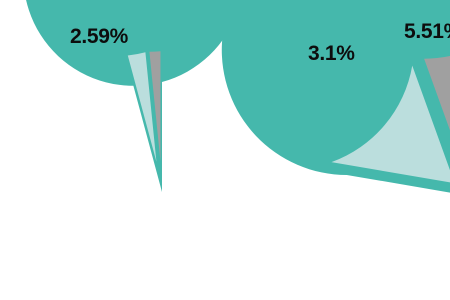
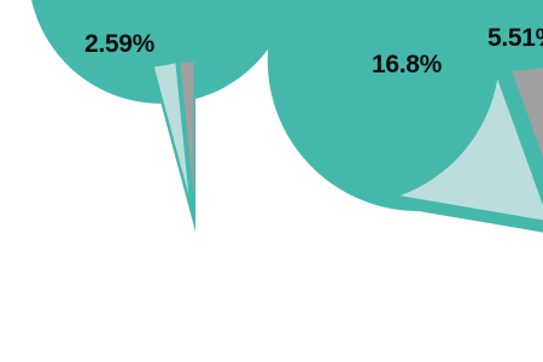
  2.59%
- 3.1%
+ 16.8%
  5.51
